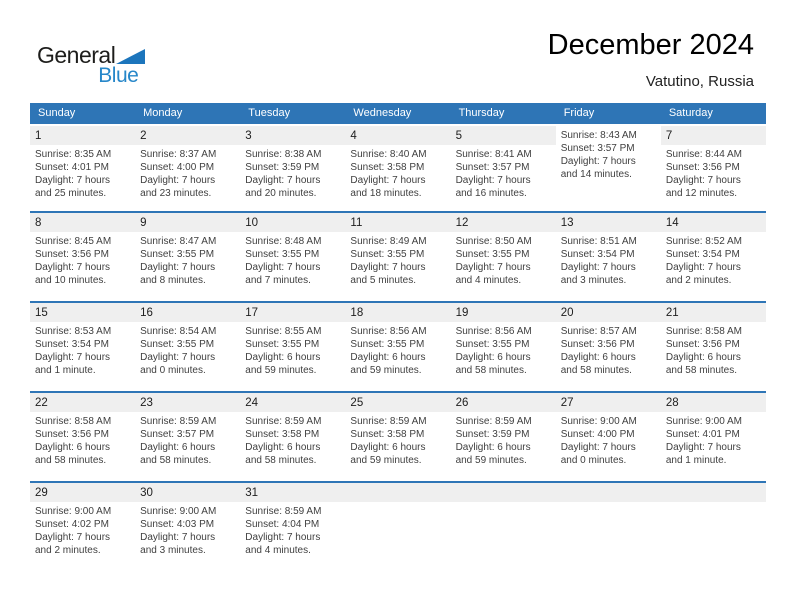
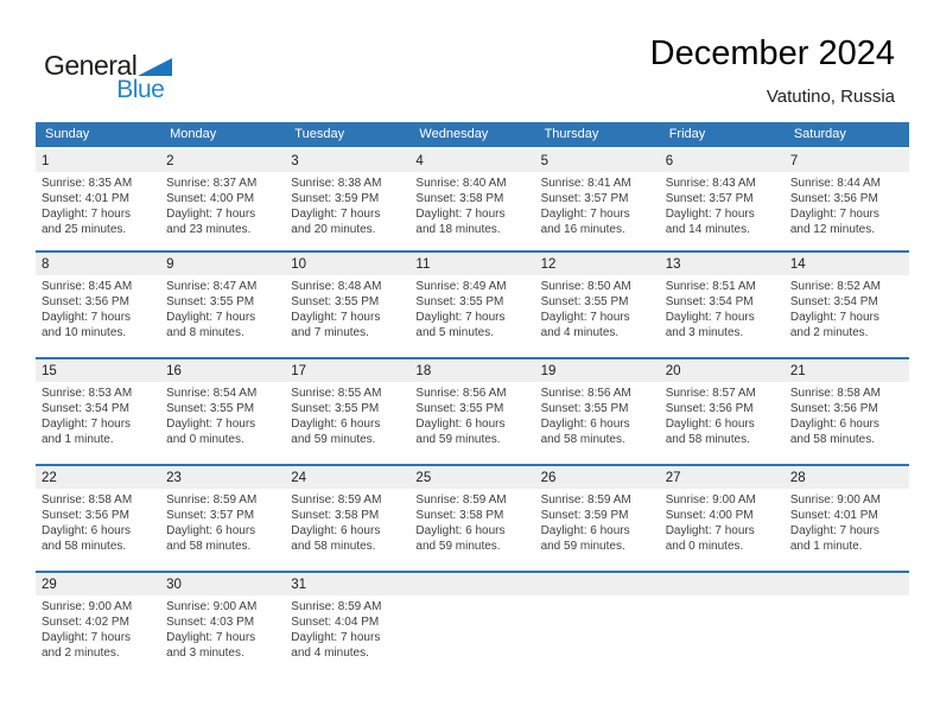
  General
  Blue
  December 2024
  Vatutino, Russia
  Sunday
  Monday
  Tuesday
  Wednesday
  Thursday
  Friday
  Saturday
  1
  Sunrise: 8:35 AM
  Sunset: 4:01 PM
  Daylight: 7 hours
  and 25 minutes.
  2
  Sunrise: 8:37 AM
  Sunset: 4:00 PM
  Daylight: 7 hours
  and 23 minutes.
  3
  Sunrise: 8:38 AM
  Sunset: 3:59 PM
  Daylight: 7 hours
  and 20 minutes.
  4
  Sunrise: 8:40 AM
  Sunset: 3:58 PM
  Daylight: 7 hours
  and 18 minutes.
  5
  Sunrise: 8:41 AM
  Sunset: 3:57 PM
  Daylight: 7 hours
  and 16 minutes.
+ 6
  Sunrise: 8:43 AM
  Sunset: 3:57 PM
  Daylight: 7 hours
  and 14 minutes.
  7
  Sunrise: 8:44 AM
  Sunset: 3:56 PM
  Daylight: 7 hours
  and 12 minutes.
  8
  Sunrise: 8:45 AM
  Sunset: 3:56 PM
  Daylight: 7 hours
  and 10 minutes.
  9
  Sunrise: 8:47 AM
  Sunset: 3:55 PM
  Daylight: 7 hours
  and 8 minutes.
  10
  Sunrise: 8:48 AM
  Sunset: 3:55 PM
  Daylight: 7 hours
  and 7 minutes.
  11
  Sunrise: 8:49 AM
  Sunset: 3:55 PM
  Daylight: 7 hours
  and 5 minutes.
  12
  Sunrise: 8:50 AM
  Sunset: 3:55 PM
  Daylight: 7 hours
  and 4 minutes.
  13
  Sunrise: 8:51 AM
  Sunset: 3:54 PM
  Daylight: 7 hours
  and 3 minutes.
  14
  Sunrise: 8:52 AM
  Sunset: 3:54 PM
  Daylight: 7 hours
  and 2 minutes.
  15
  Sunrise: 8:53 AM
  Sunset: 3:54 PM
  Daylight: 7 hours
  and 1 minute.
  16
  Sunrise: 8:54 AM
  Sunset: 3:55 PM
  Daylight: 7 hours
  and 0 minutes.
  17
  Sunrise: 8:55 AM
  Sunset: 3:55 PM
  Daylight: 6 hours
  and 59 minutes.
  18
  Sunrise: 8:56 AM
  Sunset: 3:55 PM
  Daylight: 6 hours
  and 59 minutes.
  19
  Sunrise: 8:56 AM
  Sunset: 3:55 PM
  Daylight: 6 hours
  and 58 minutes.
  20
  Sunrise: 8:57 AM
  Sunset: 3:56 PM
  Daylight: 6 hours
  and 58 minutes.
  21
  Sunrise: 8:58 AM
  Sunset: 3:56 PM
  Daylight: 6 hours
  and 58 minutes.
  22
  Sunrise: 8:58 AM
  Sunset: 3:56 PM
  Daylight: 6 hours
  and 58 minutes.
  23
  Sunrise: 8:59 AM
  Sunset: 3:57 PM
  Daylight: 6 hours
  and 58 minutes.
  24
  Sunrise: 8:59 AM
  Sunset: 3:58 PM
  Daylight: 6 hours
  and 58 minutes.
  25
  Sunrise: 8:59 AM
  Sunset: 3:58 PM
  Daylight: 6 hours
  and 59 minutes.
  26
  Sunrise: 8:59 AM
  Sunset: 3:59 PM
  Daylight: 6 hours
  and 59 minutes.
  27
  Sunrise: 9:00 AM
  Sunset: 4:00 PM
  Daylight: 7 hours
  and 0 minutes.
  28
  Sunrise: 9:00 AM
  Sunset: 4:01 PM
  Daylight: 7 hours
  and 1 minute.
  29
  Sunrise: 9:00 AM
  Sunset: 4:02 PM
  Daylight: 7 hours
  and 2 minutes.
  30
  Sunrise: 9:00 AM
  Sunset: 4:03 PM
  Daylight: 7 hours
  and 3 minutes.
  31
  Sunrise: 8:59 AM
  Sunset: 4:04 PM
  Daylight: 7 hours
  and 4 minutes.
